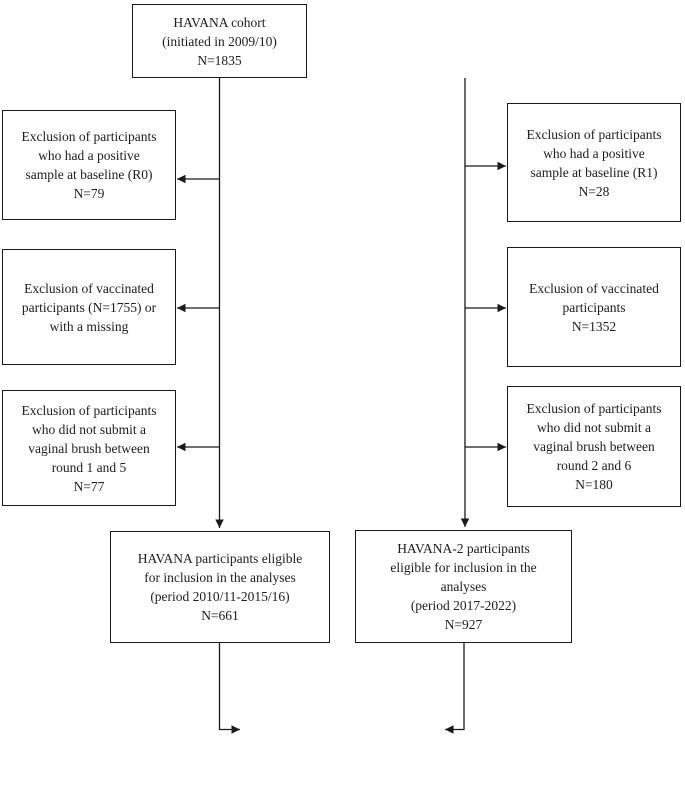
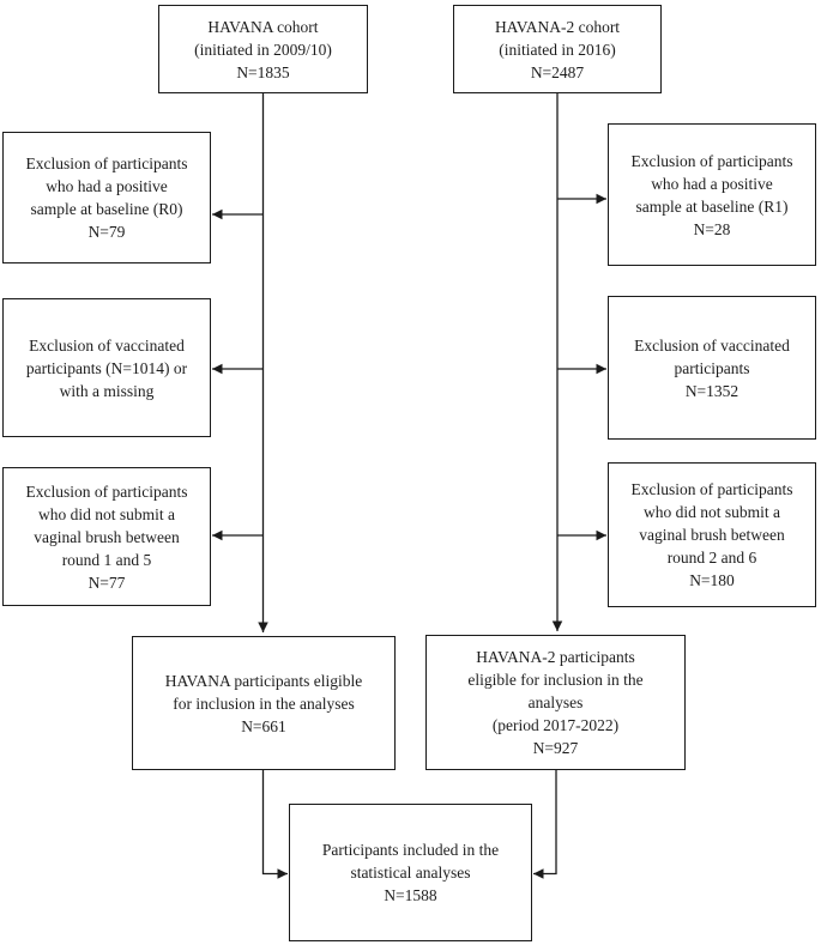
  HAVANA cohort
  (initiated in 2009/10)
  N=1835
+ HAVANA-2 cohort
+ (initiated in 2016)
+ N=2487
  Exclusion of participants
  who had a positive
  sample at baseline (R0)
  N=79
  Exclusion of vaccinated
- participants (N=1755) or
+ participants (N=1014) or
  with a missing
  Exclusion of participants
  who did not submit a
  vaginal brush between
  round 1 and 5
  N=77
  Exclusion of participants
  who had a positive
  sample at baseline (R1)
  N=28
  Exclusion of vaccinated
  participants
  N=1352
  Exclusion of participants
  who did not submit a
  vaginal brush between
  round 2 and 6
  N=180
  HAVANA participants eligible
  for inclusion in the analyses
- (period 2010/11-2015/16)
  N=661
  HAVANA-2 participants
  eligible for inclusion in the
  analyses
  (period 2017-2022)
  N=927
+ Participants included in the
+ statistical analyses
+ N=1588
